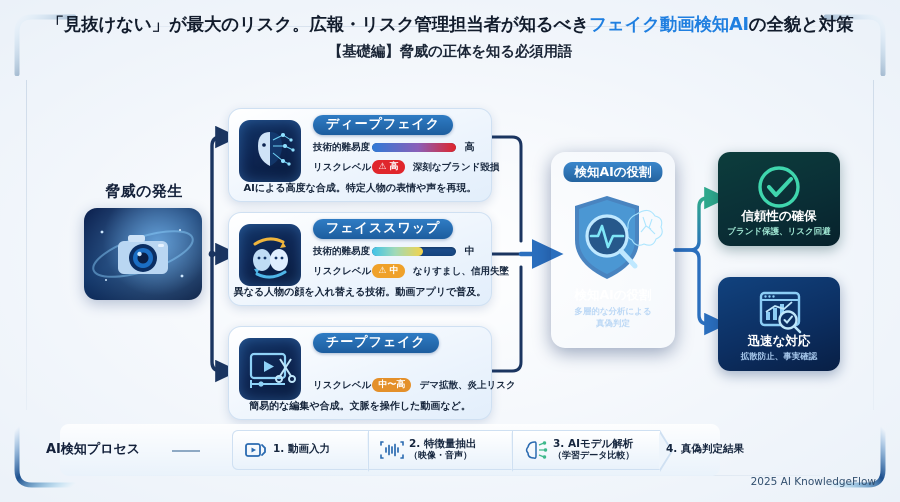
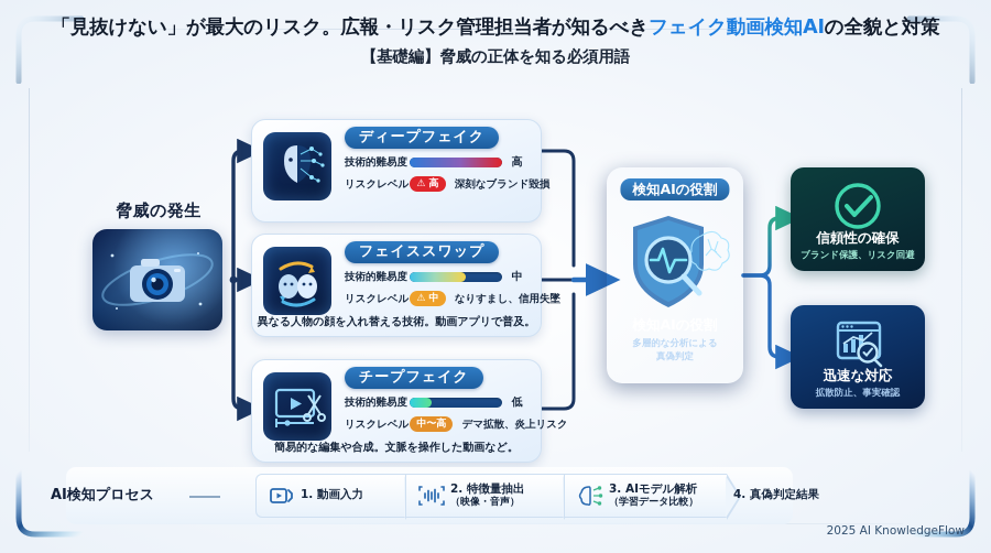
  「見抜けない」が最大のリスク。広報・リスク管理担当者が知るべきフェイク動画検知AIの全貌と対策
  【基礎編】脅威の正体を知る必須用語
  脅威の発生
  ディープフェイク
  技術的難易度 高
  リスクレベル ⚠ 高 深刻なブランド毀損
- AIによる高度な合成。特定人物の表情や声を再現。
  フェイススワップ
  技術的難易度 中
  リスクレベル ⚠ 中 なりすまし、信用失墜
  異なる人物の顔を入れ替える技術。動画アプリで普及。
  チープフェイク
+ 技術的難易度 低
  リスクレベル 中〜高 デマ拡散、炎上リスク
  簡易的な編集や合成。文脈を操作した動画など。
  検知AIの役割
  多層的な分析による
  真偽判定
  信頼性の確保
  ブランド保護、リスク回避
  迅速な対応
  拡散防止、事実確認
  AI検知プロセス
  1. 動画入力
  2. 特徴量抽出
  （映像・音声）
  3. AIモデル解析
  （学習データ比較）
  4. 真偽判定結果
  2025 AI KnowledgeFlow
